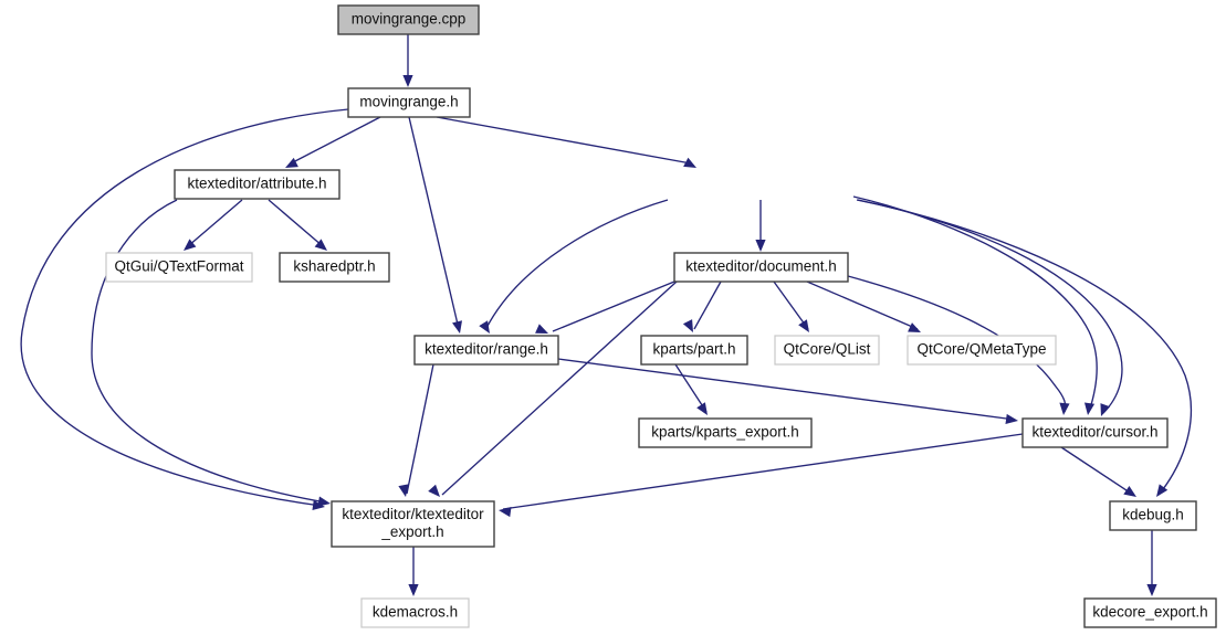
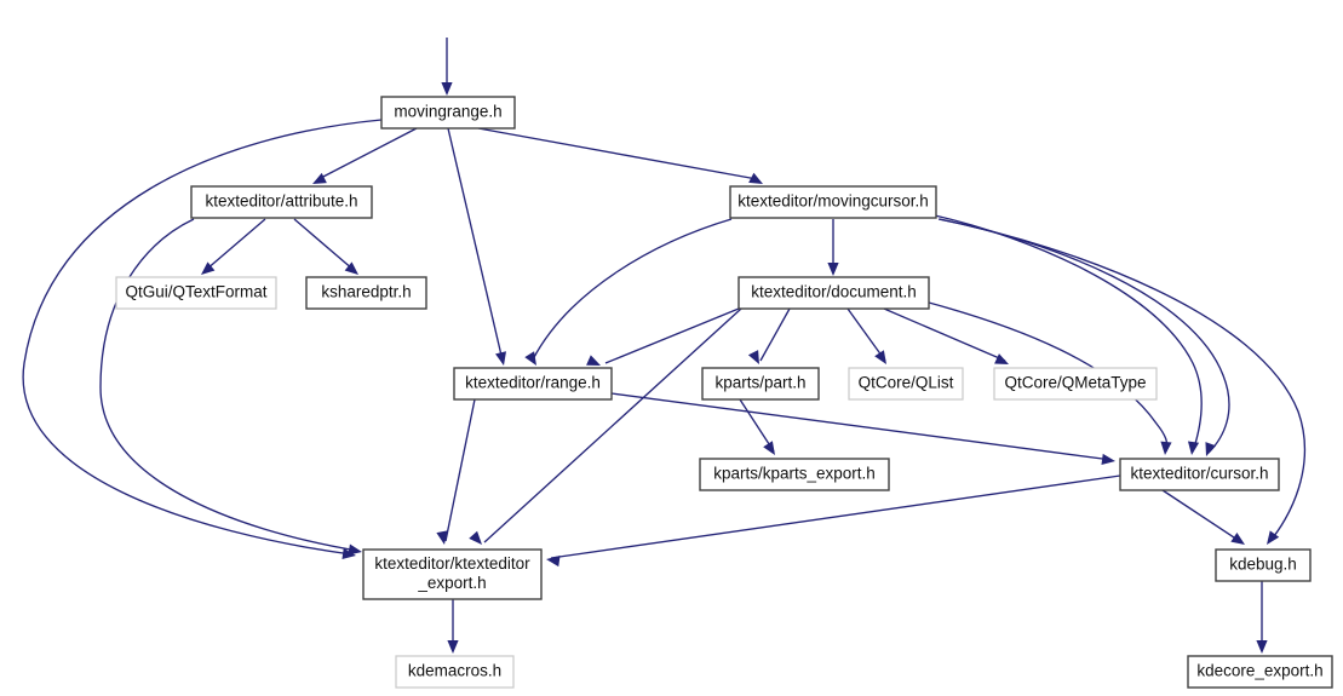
- movingrange.cpp
  movingrange.h
  ktexteditor/attribute.h
+ ktexteditor/movingcursor.h
  QtGui/QTextFormat
  ksharedptr.h
  ktexteditor/document.h
  ktexteditor/range.h
  kparts/part.h
  QtCore/QList
  QtCore/QMetaType
  kparts/kparts_export.h
  ktexteditor/cursor.h
  ktexteditor/ktexteditor
  _export.h
  kdebug.h
  kdemacros.h
  kdecore_export.h
